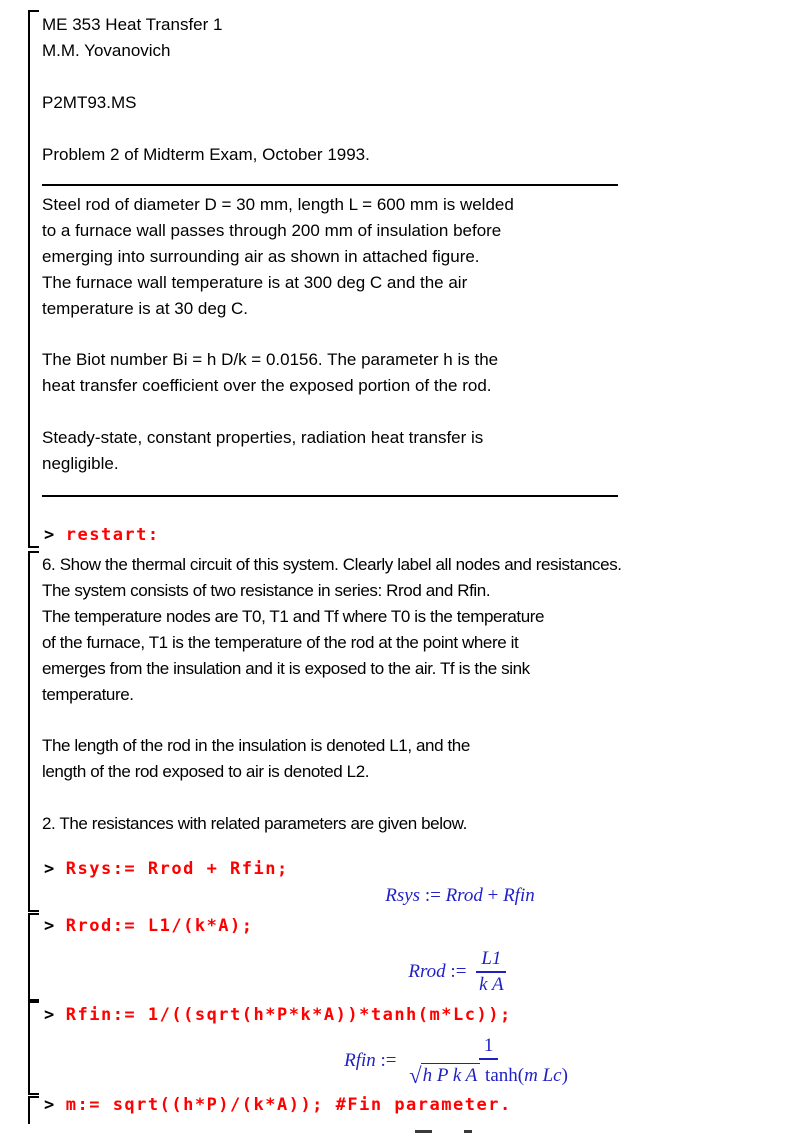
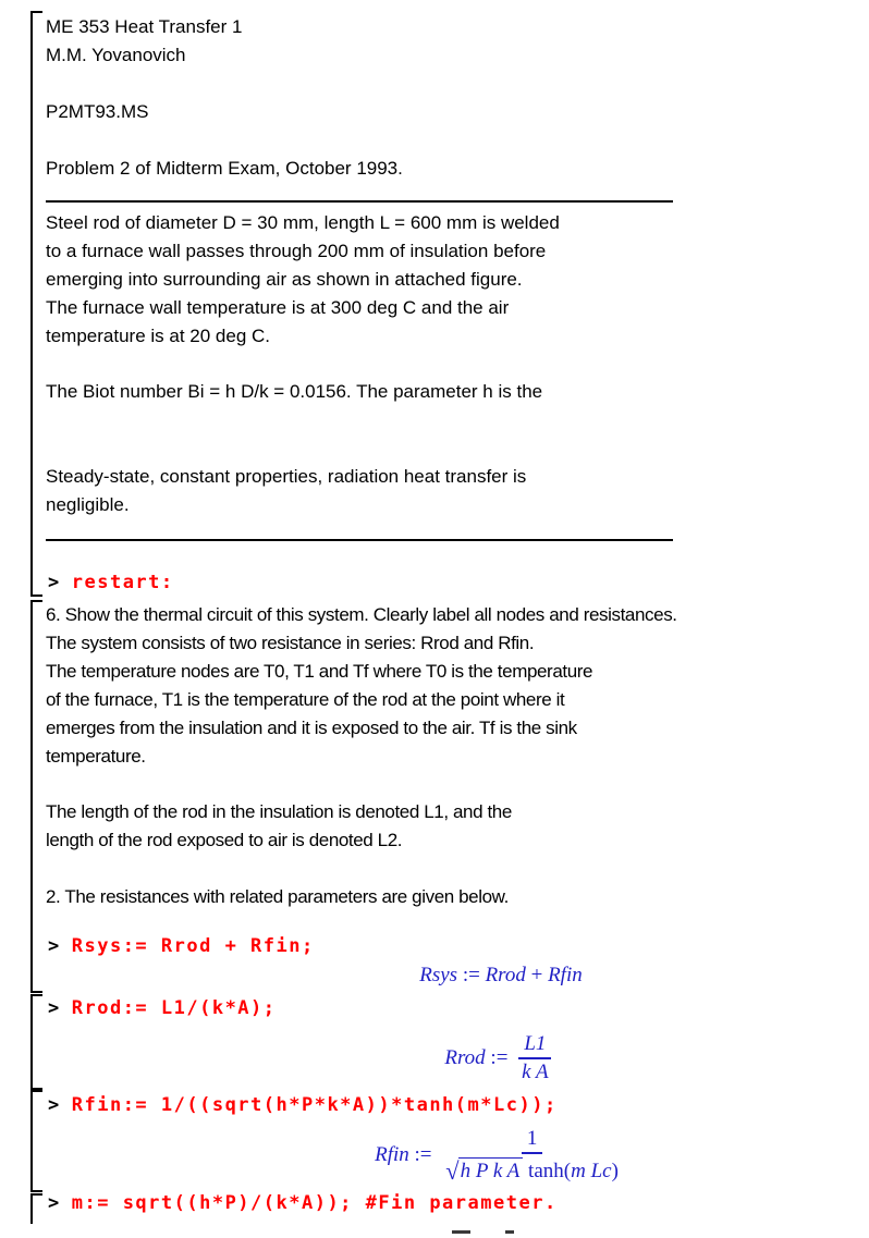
  ME 353 Heat Transfer 1
  M.M. Yovanovich
  P2MT93.MS
  Problem 2 of Midterm Exam, October 1993.
  Steel rod of diameter D = 30 mm, length L = 600 mm is welded
  to a furnace wall passes through 200 mm of insulation before
  emerging into surrounding air as shown in attached figure.
  The furnace wall temperature is at 300 deg C and the air
- temperature is at 30 deg C.
+ temperature is at 20 deg C.
  The Biot number Bi = h D/k = 0.0156. The parameter h is the
- heat transfer coefficient over the exposed portion of the rod.
  Steady-state, constant properties, radiation heat transfer is
  negligible.
  > restart:
  6. Show the thermal circuit of this system. Clearly label all nodes and resistances.
  The system consists of two resistance in series: Rrod and Rfin.
  The temperature nodes are T0, T1 and Tf where T0 is the temperature
  of the furnace, T1 is the temperature of the rod at the point where it
  emerges from the insulation and it is exposed to the air. Tf is the sink
  temperature.
  The length of the rod in the insulation is denoted L1, and the
  length of the rod exposed to air is denoted L2.
  2. The resistances with related parameters are given below.
  > Rsys:= Rrod + Rfin;
  Rsys
  :=
  Rrod
  +
  Rfin
  > Rrod:= L1/(k*A);
  Rrod
  :=
  L1
  k A
  > Rfin:= 1/((sqrt(h*P*k*A))*tanh(m*Lc));
  Rfin
  :=
  1
  √h P k A tanh(m Lc)
  > m:= sqrt((h*P)/(k*A)); #Fin parameter.
